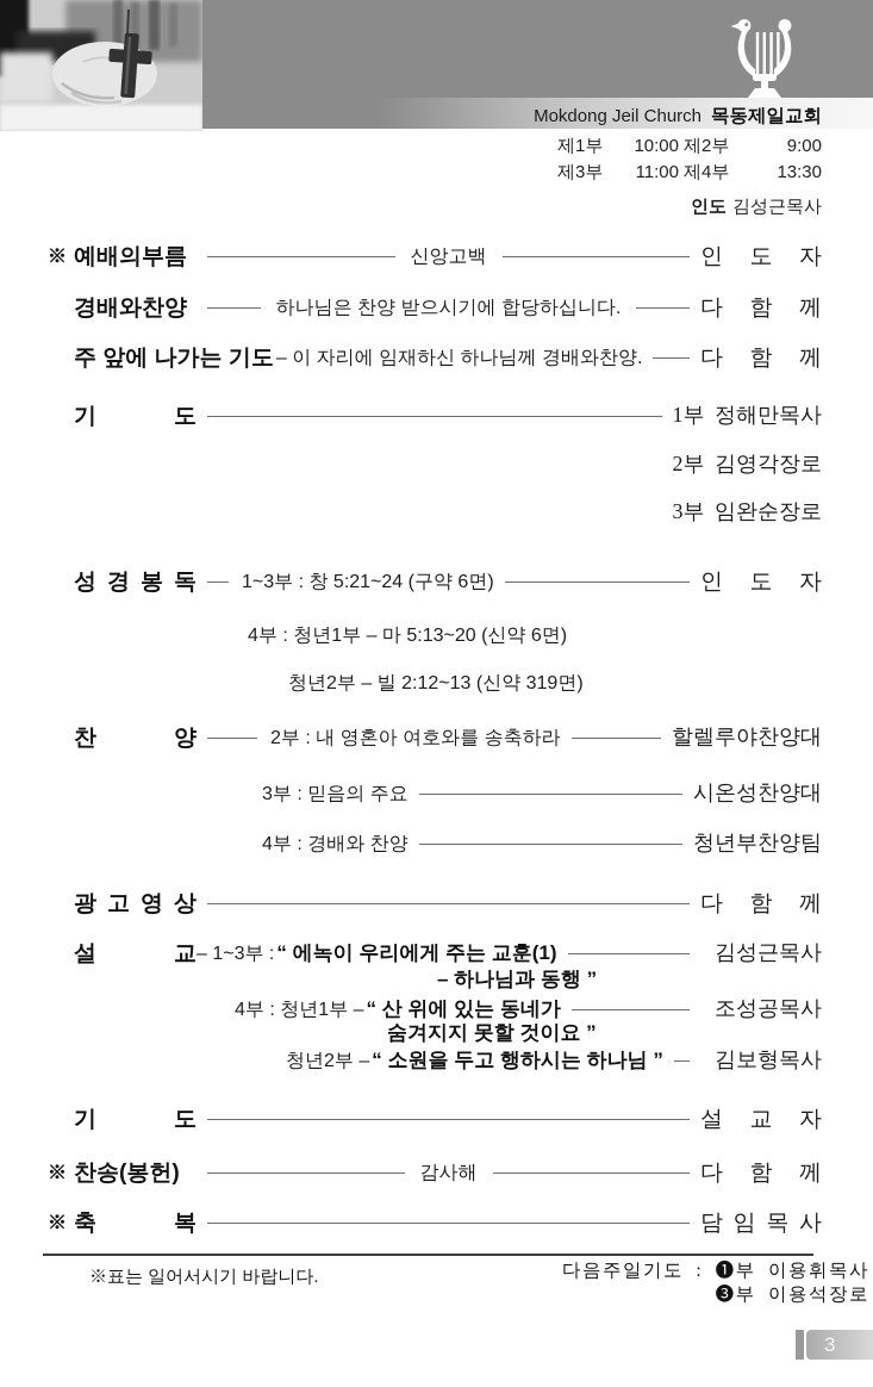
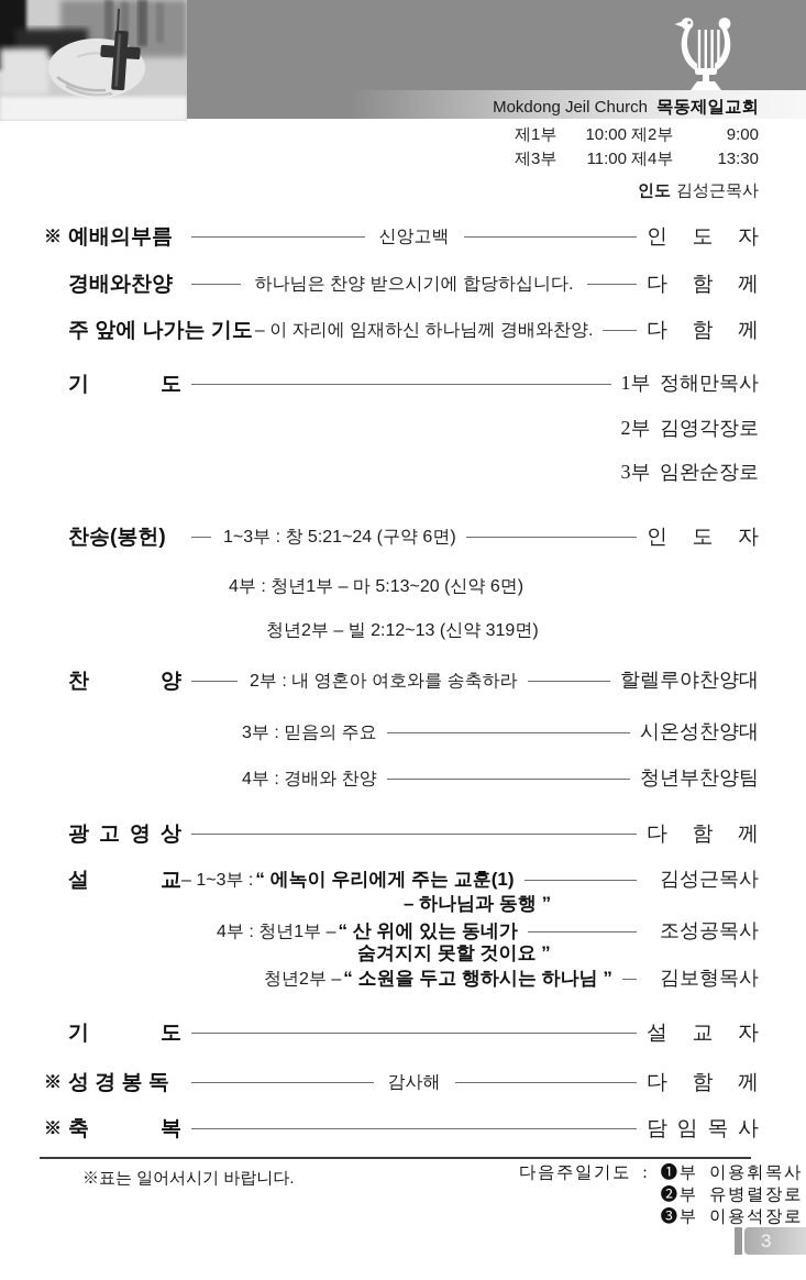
  Mokdong Jeil Church
  목동제일교회
  제1부
  10:00
  제2부
  9:00
  제3부
  11:00
  제4부
  13:30
  인도 김성근목사
  ※
  예배의부름
  신앙고백
  인 도 자
  경배와찬양
  하나님은 찬양 받으시기에 합당하십니다.
  다 함 께
  주 앞에 나가는 기도
  – 이 자리에 임재하신 하나님께 경배와찬양.
  다 함 께
  기 도
  1부 정해만목사
  2부 김영각장로
  3부 임완순장로
- 성 경 봉 독
+ 찬송(봉헌)
  1~3부 : 창 5:21~24 (구약 6면)
  인 도 자
  4부 : 청년1부 – 마 5:13~20 (신약 6면)
  청년2부 – 빌 2:12~13 (신약 319면)
  찬 양
  2부 : 내 영혼아 여호와를 송축하라
  할렐루야찬양대
  3부 : 믿음의 주요
  시온성찬양대
  4부 : 경배와 찬양
  청년부찬양팀
  광 고 영 상
  다 함 께
  설 교
  – 1~3부 :
  “ 에녹이 우리에게 주는 교훈(1)
  김성근목사
  – 하나님과 동행 ”
  4부 : 청년1부 –
  “ 산 위에 있는 동네가
  조성공목사
  숨겨지지 못할 것이요 ”
  청년2부 –
  “ 소원을 두고 행하시는 하나님 ”
  김보형목사
  기 도
  설 교 자
  ※
- 찬송(봉헌)
+ 성 경 봉 독
  감사해
  다 함 께
  ※
  축 복
  담 임 목 사
  ※표는 일어서시기 바랍니다.
  다음주일기도 : ❶부 이용휘목사
+ ❷부 유병렬장로
  ❸부 이용석장로
  3
